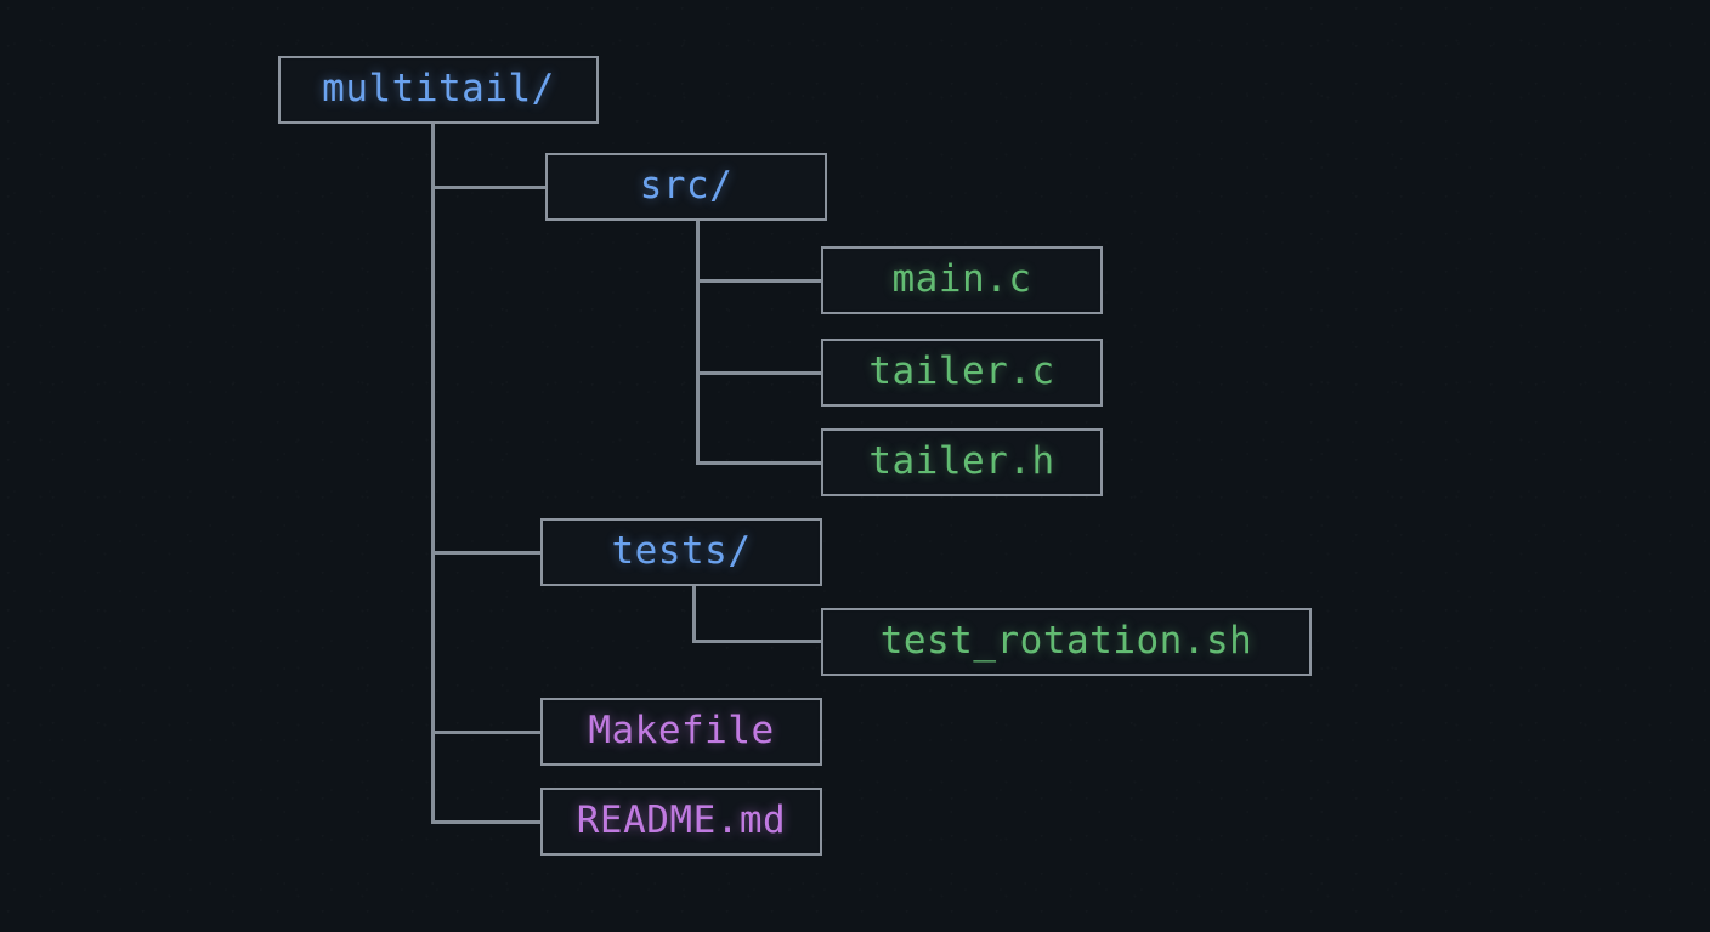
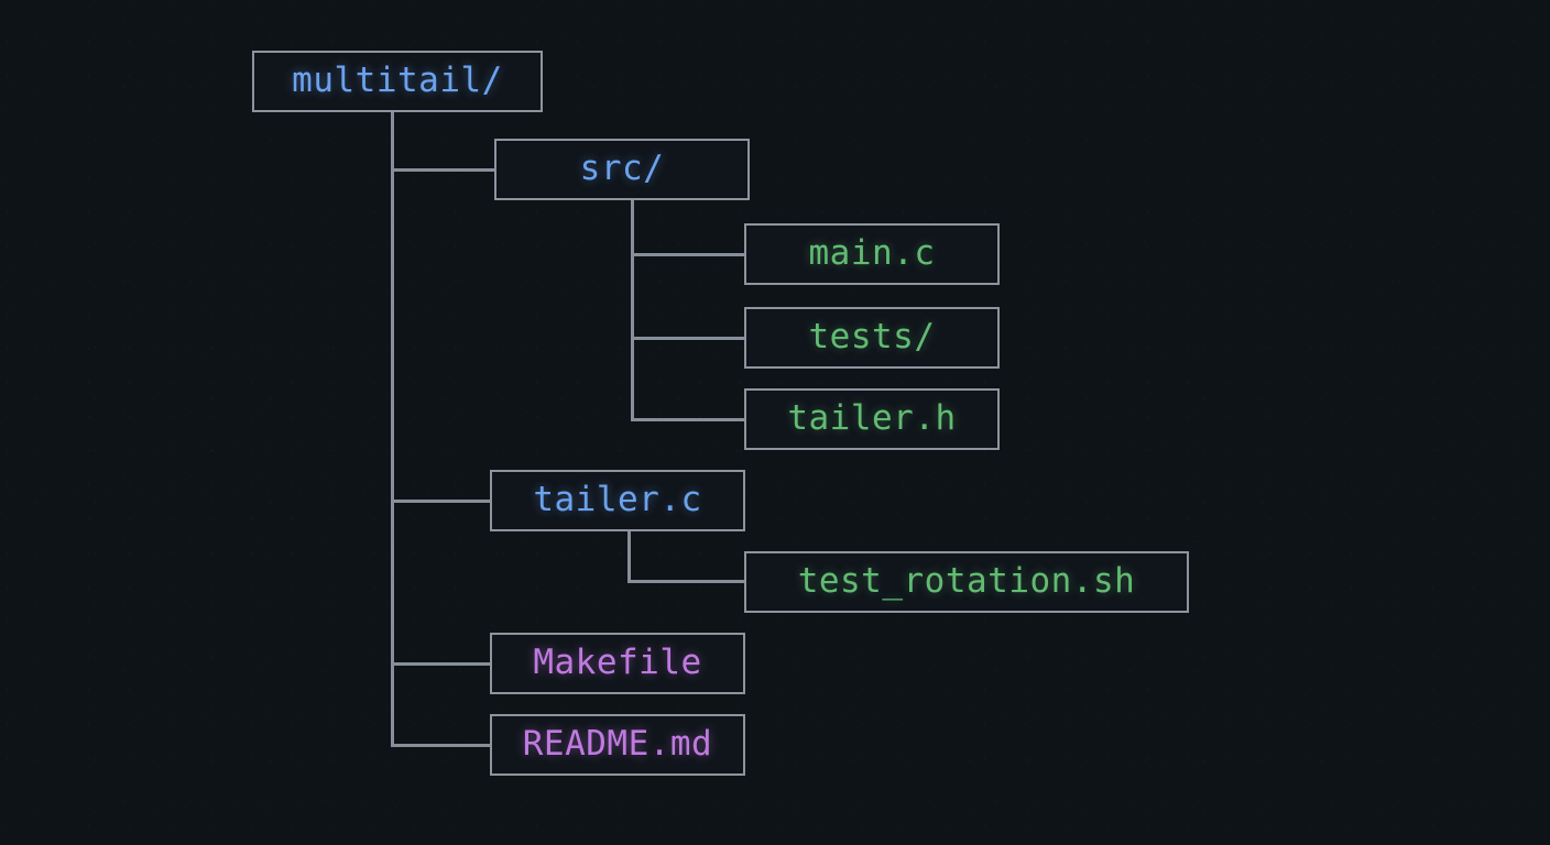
  multitail/
  src/
  main.c
- tailer.c
+ tests/
  tailer.h
- tests/
+ tailer.c
  test_rotation.sh
  Makefile
  README.md
